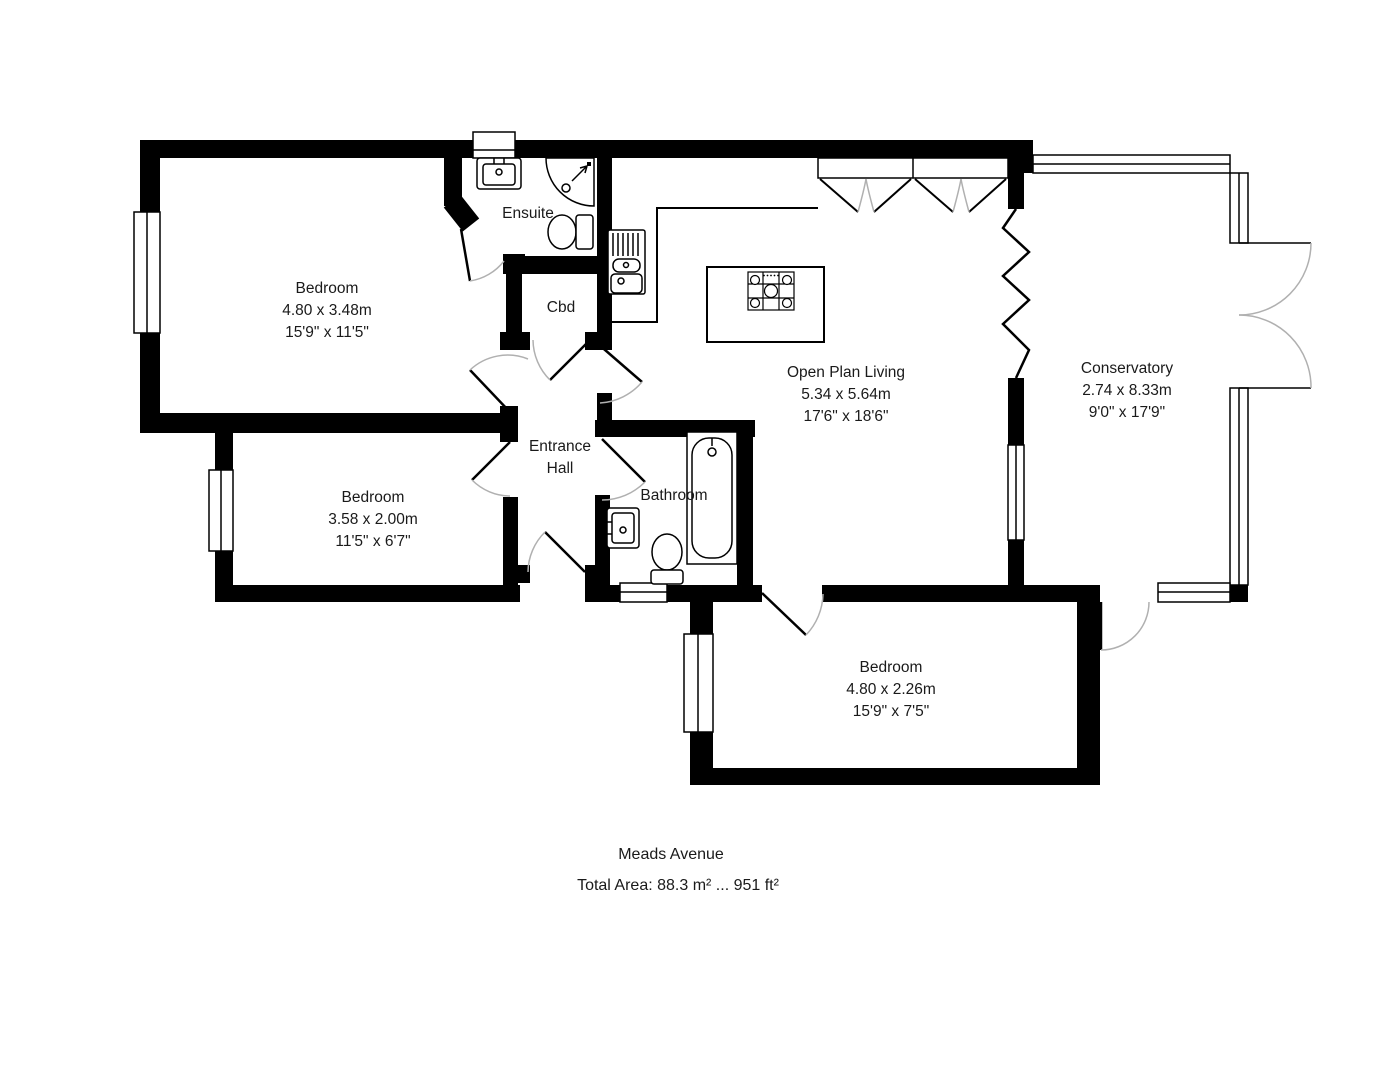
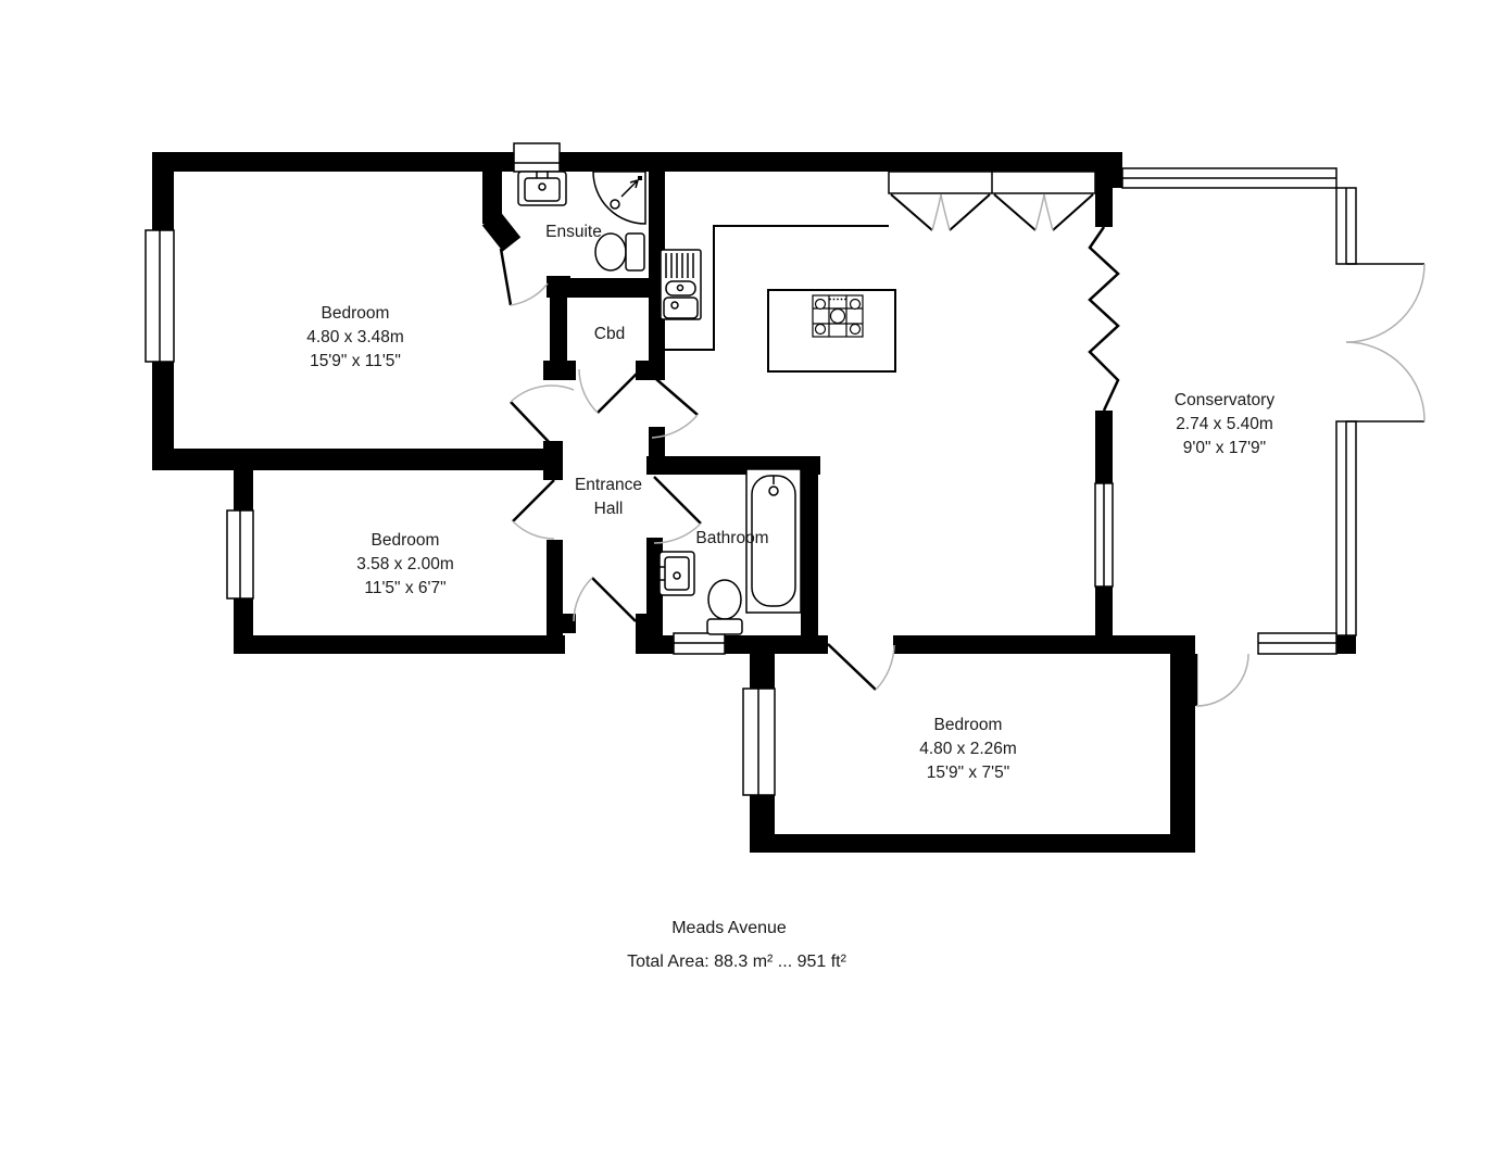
  Bedroom
  4.80 x 3.48m
  15'9" x 11'5"
  Ensuite
  Cbd
- Open Plan Living
- 5.34 x 5.64m
- 17'6" x 18'6"
  Conservatory
- 2.74 x 8.33m
+ 2.74 x 5.40m
  9'0" x 17'9"
  Bedroom
  3.58 x 2.00m
  11'5" x 6'7"
  Entrance Hall
  Bathroom
  Bedroom
  4.80 x 2.26m
  15'9" x 7'5"
  Meads Avenue
  Total Area: 88.3 m² ... 951 ft²
